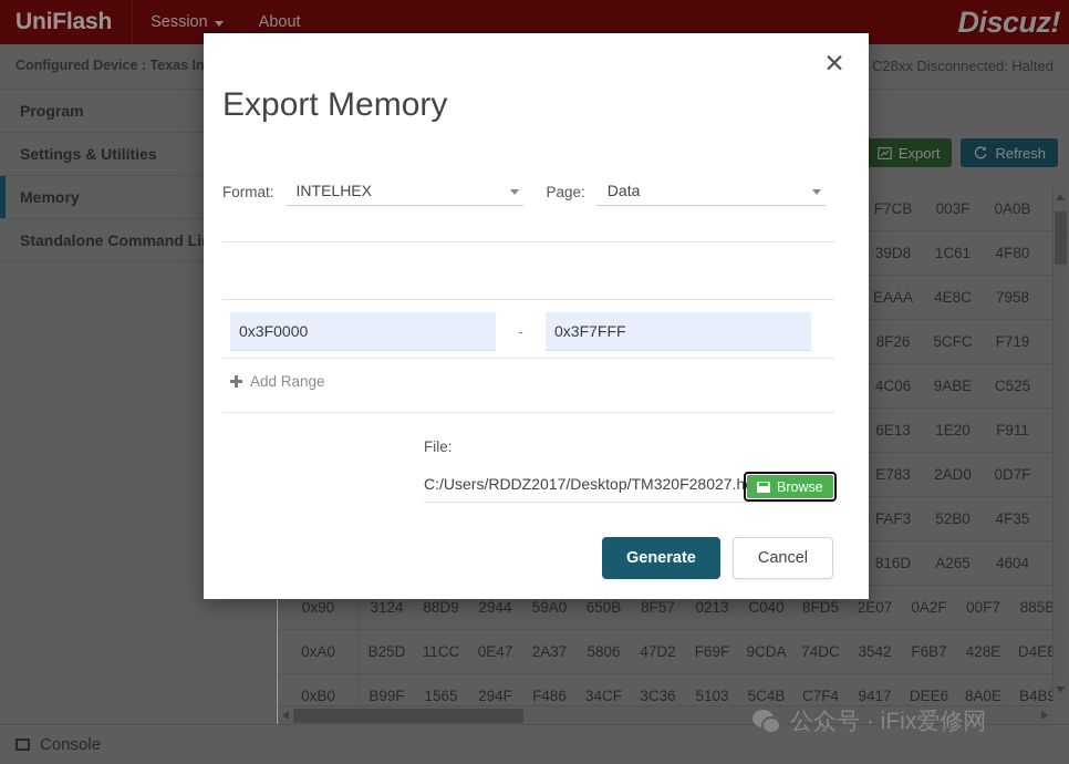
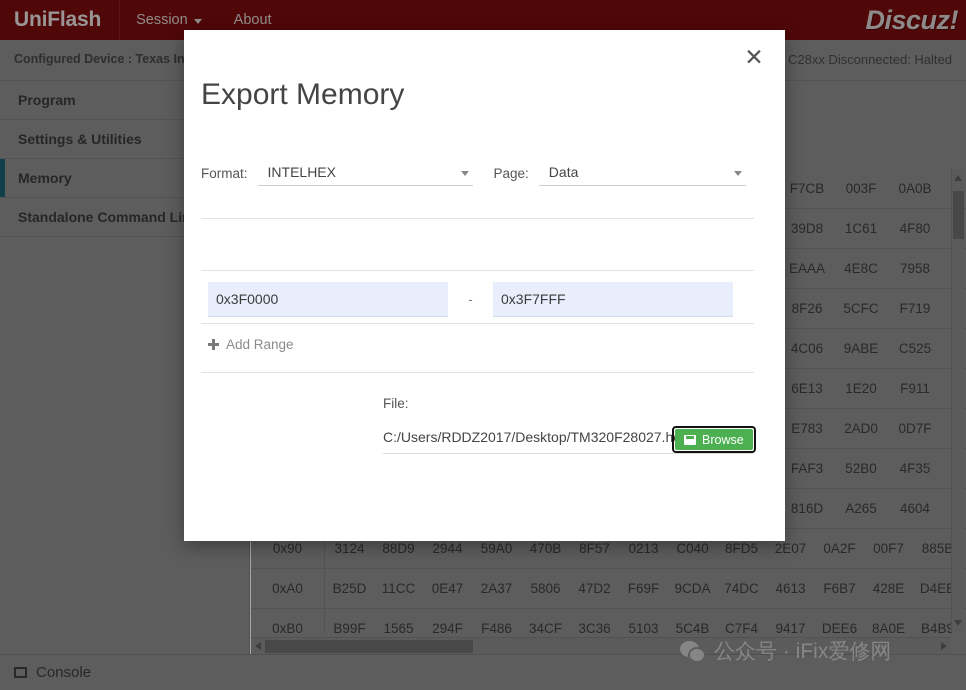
  UniFlash
  Session
  About
  Discuz!
  Configured Device : Texas In
  C28xx Disconnected: Halted
  Program
  Settings & Utilities
  Memory
  Standalone Command Li
- Export
- Refresh
  F7CB
  003F
  0A0B
  39D8
  1C61
  4F80
  EAAA
  4E8C
  7958
  8F26
  5CFC
  F719
  4C06
  9ABE
  C525
  6E13
  1E20
  F911
  E783
  2AD0
  0D7F
  FAF3
  52B0
  4F35
  816D
  A265
  4604
  0x90
  3124
  88D9
  2944
  59A0
- 650B
+ 470B
  8F57
  0213
  C040
  8FD5
  2E07
  0A2F
  00F7
  885B
  0xA0
  B25D
  11CC
  0E47
  2A37
  5806
  47D2
  F69F
  9CDA
  74DC
- 3542
+ 4613
  F6B7
  428E
  D4E
  0xB0
  B99F
  1565
  294F
  F486
  34CF
  3C36
  5103
  5C4B
  C7F4
  9417
  DEE6
  8A0E
  B4B
  Console
  公众号 · iFix爱修网
  ✕
  Export Memory
  Format:
  INTELHEX
  Page:
  Data
  0x3F0000
  -
  0x3F7FFF
  Add Range
  File:
  C:/Users/RDDZ2017/Desktop/TM320F28027.h
  Browse
- Generate
- Cancel
